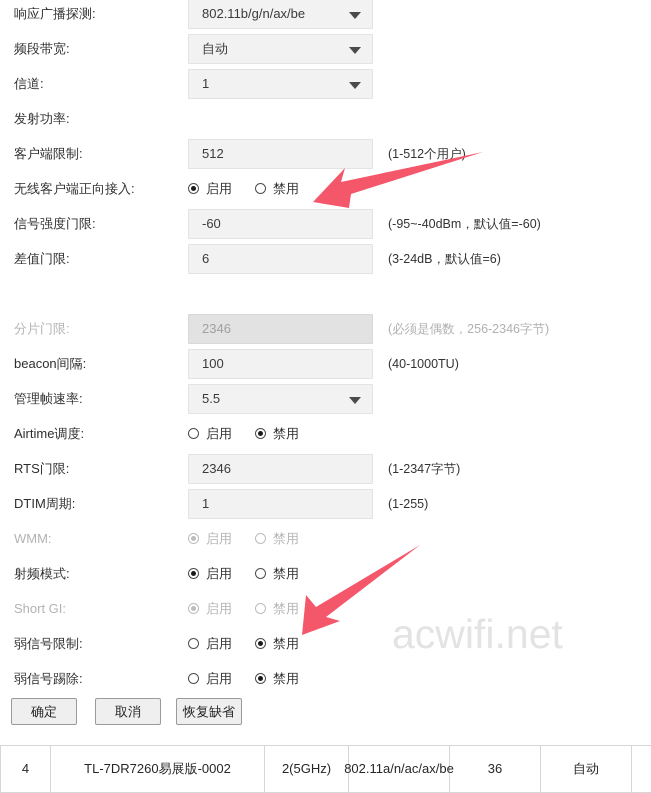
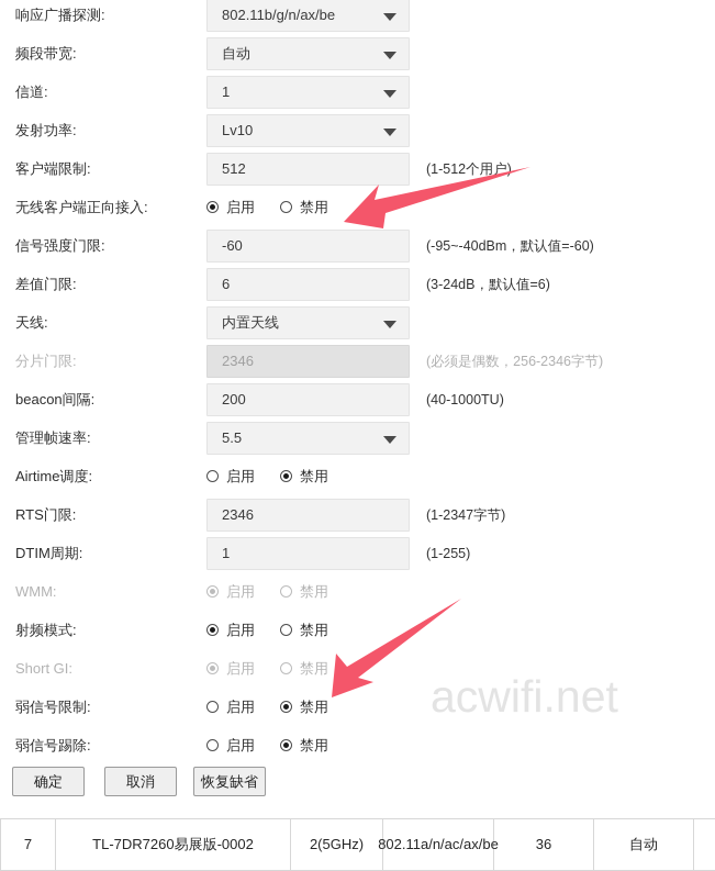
  响应广播探测:
  802.11b/g/n/ax/be
  频段带宽:
  自动
  信道:
  1
  发射功率:
+ Lv10
  客户端限制:
  512
  (1-512个用户)
  无线客户端正向接入:
  启用
  禁用
  信号强度门限:
  -60
  (-95~-40dBm，默认值=-60)
  差值门限:
  6
  (3-24dB，默认值=6)
+ 天线:
+ 内置天线
  分片门限:
  2346
  (必须是偶数，256-2346字节)
  beacon间隔:
- 100
+ 200
  (40-1000TU)
  管理帧速率:
  5.5
  Airtime调度:
  启用
  禁用
  RTS门限:
  2346
  (1-2347字节)
  DTIM周期:
  1
  (1-255)
  WMM:
  启用
  禁用
  射频模式:
  启用
  禁用
  Short GI:
  启用
  禁用
  弱信号限制:
  启用
  禁用
  弱信号踢除:
  启用
  禁用
  确定
  取消
  恢复缺省
- 4
+ 7
  TL-7DR7260易展版-0002
  2(5GHz)
  802.11a/n/ac/ax/b
  36
  自动
  acwifi.net
